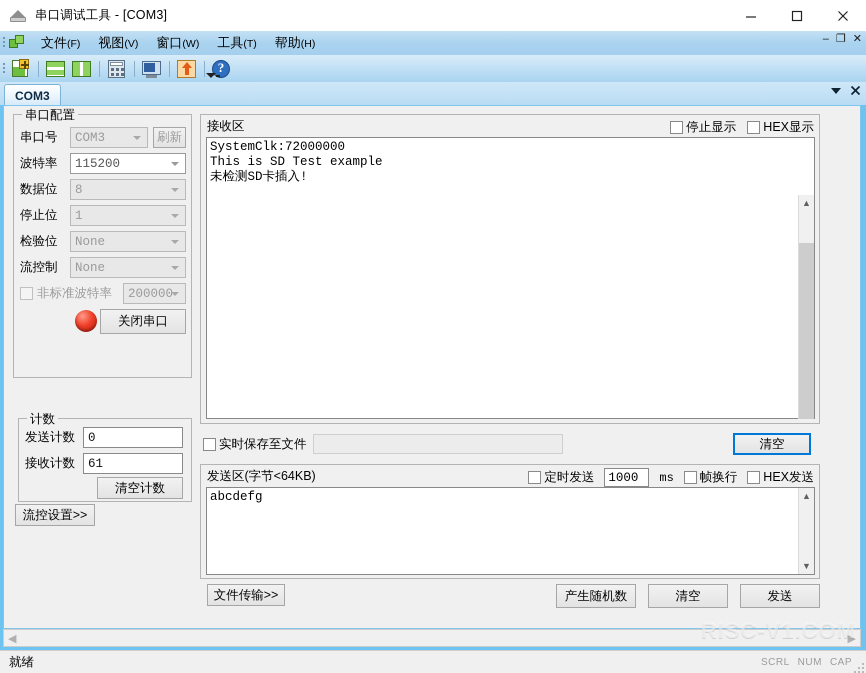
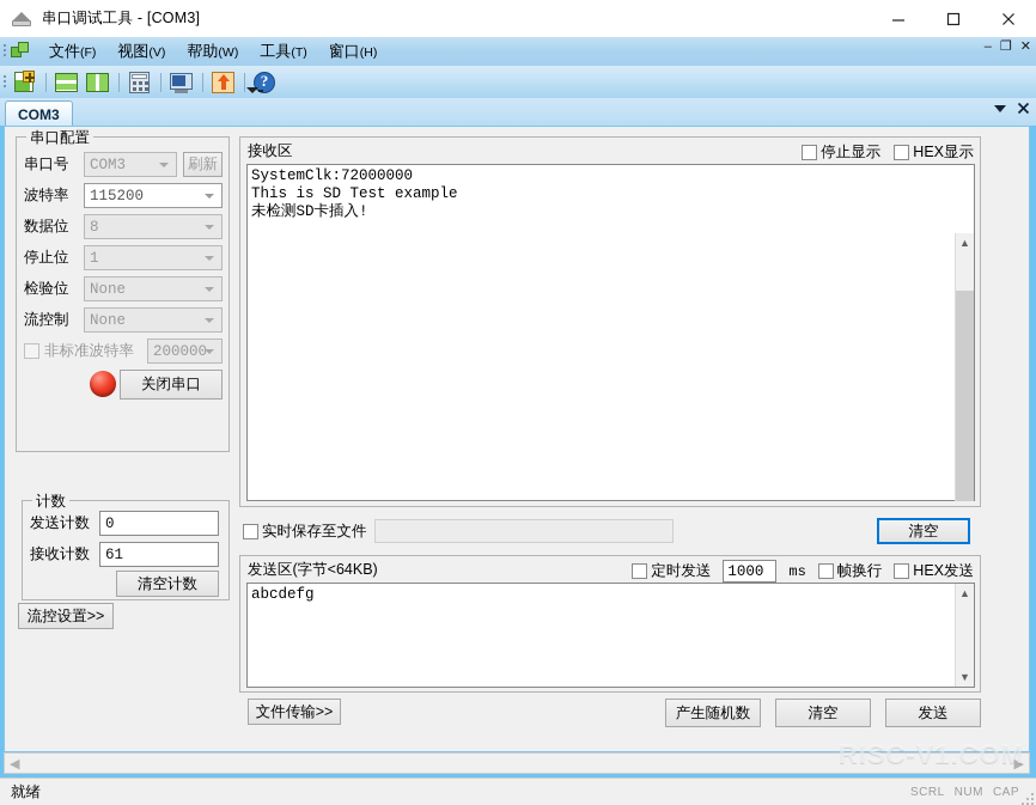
  串口调试工具 - [COM3]
  文件(F)
  视图(V)
- 窗口(W)
+ 帮助(W)
  工具(T)
- 帮助(H)
+ 窗口(H)
  –
  ❐
  ✕
  ?
  COM3
  串口配置
  串口号
  COM3
  刷新
  波特率
  115200
  数据位
  8
  停止位
  1
  检验位
  None
  流控制
  None
  非标准波特率
  200000
  关闭串口
  计数
  发送计数
  0
  接收计数
  61
  清空计数
  流控设置>>
  接收区
  停止显示
  HEX显示
  SystemClk:72000000
  This is SD Test example
  未检测SD卡插入!
  ▲
  实时保存至文件
  清空
  发送区(字节<64KB)
  定时发送
  1000
  ms
  帧换行
  HEX发送
  abcdefg
  ▲
  ▼
  文件传输>>
  产生随机数
  清空
  发送
  ◀
  ▶
  RISC-V1.COM
  就绪
  SCRL
  NUM
  CAP
